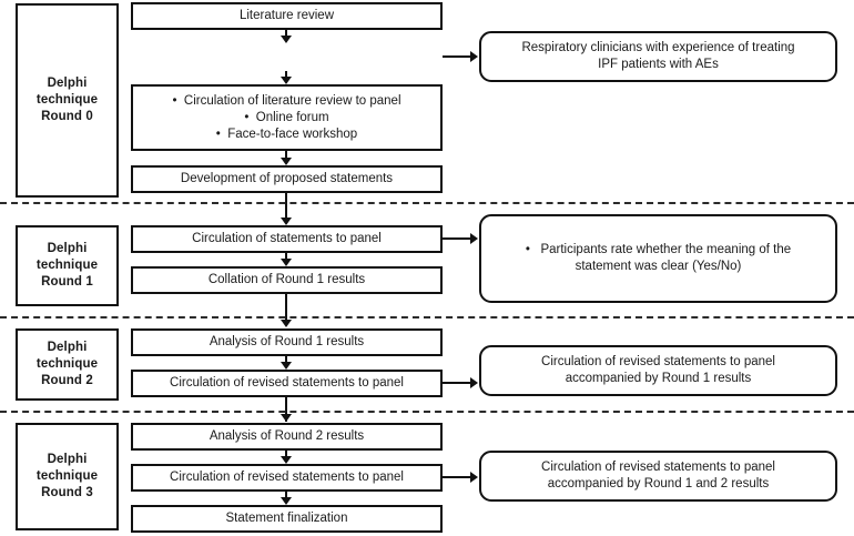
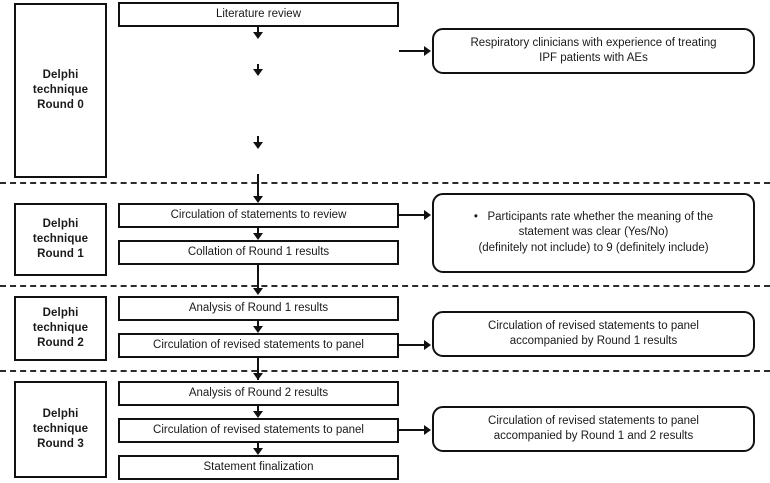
  Delphi
  technique
  Round 0
  Literature review
  Respiratory clinicians with experience of treating
  IPF patients with AEs
- • Circulation of literature review to panel
- • Online forum
- • Face-to-face workshop
- Development of proposed statements
  Delphi
  technique
  Round 1
- Circulation of statements to panel
+ Circulation of statements to review
  • Participants rate whether the meaning of the
  statement was clear (Yes/No)
+ (definitely not include) to 9 (definitely include)
  Collation of Round 1 results
  Delphi
  technique
  Round 2
  Analysis of Round 1 results
  Circulation of revised statements to panel
  Circulation of revised statements to panel
  accompanied by Round 1 results
  Delphi
  technique
  Round 3
  Analysis of Round 2 results
  Circulation of revised statements to panel
  Circulation of revised statements to panel
  accompanied by Round 1 and 2 results
  Statement finalization
